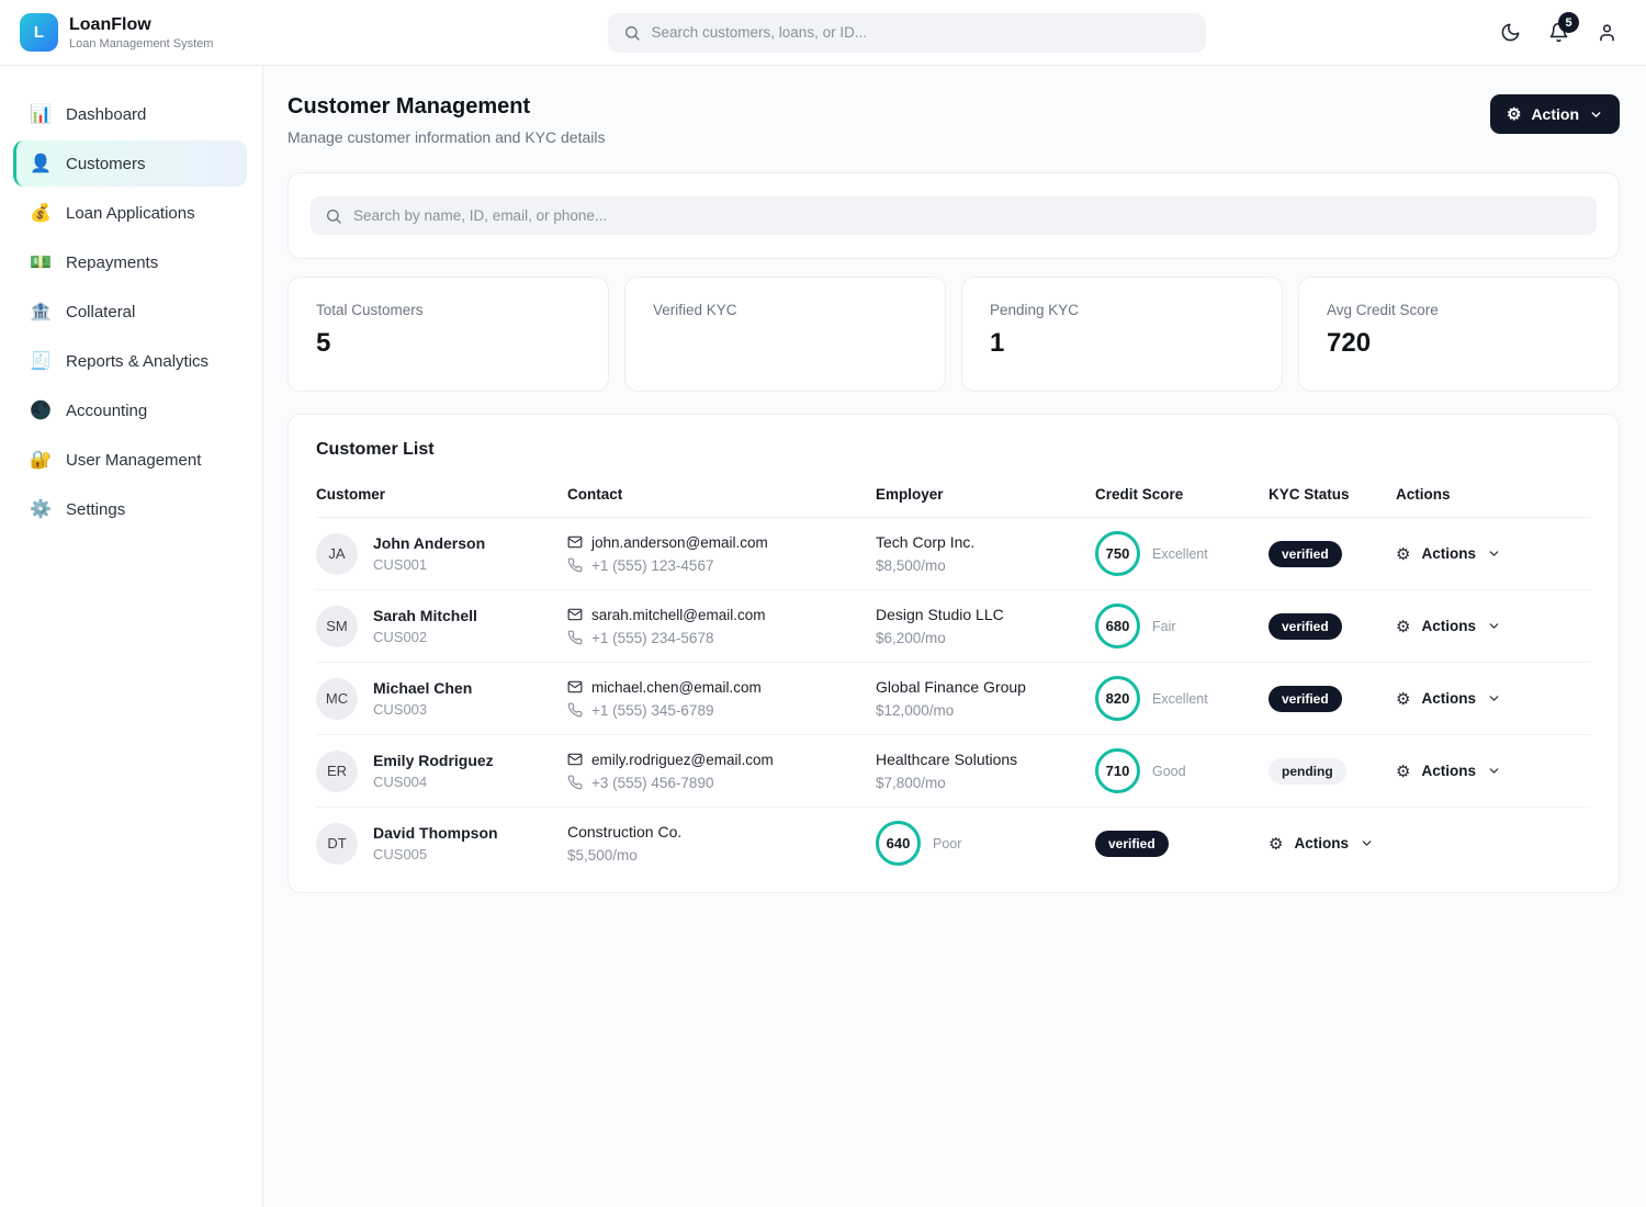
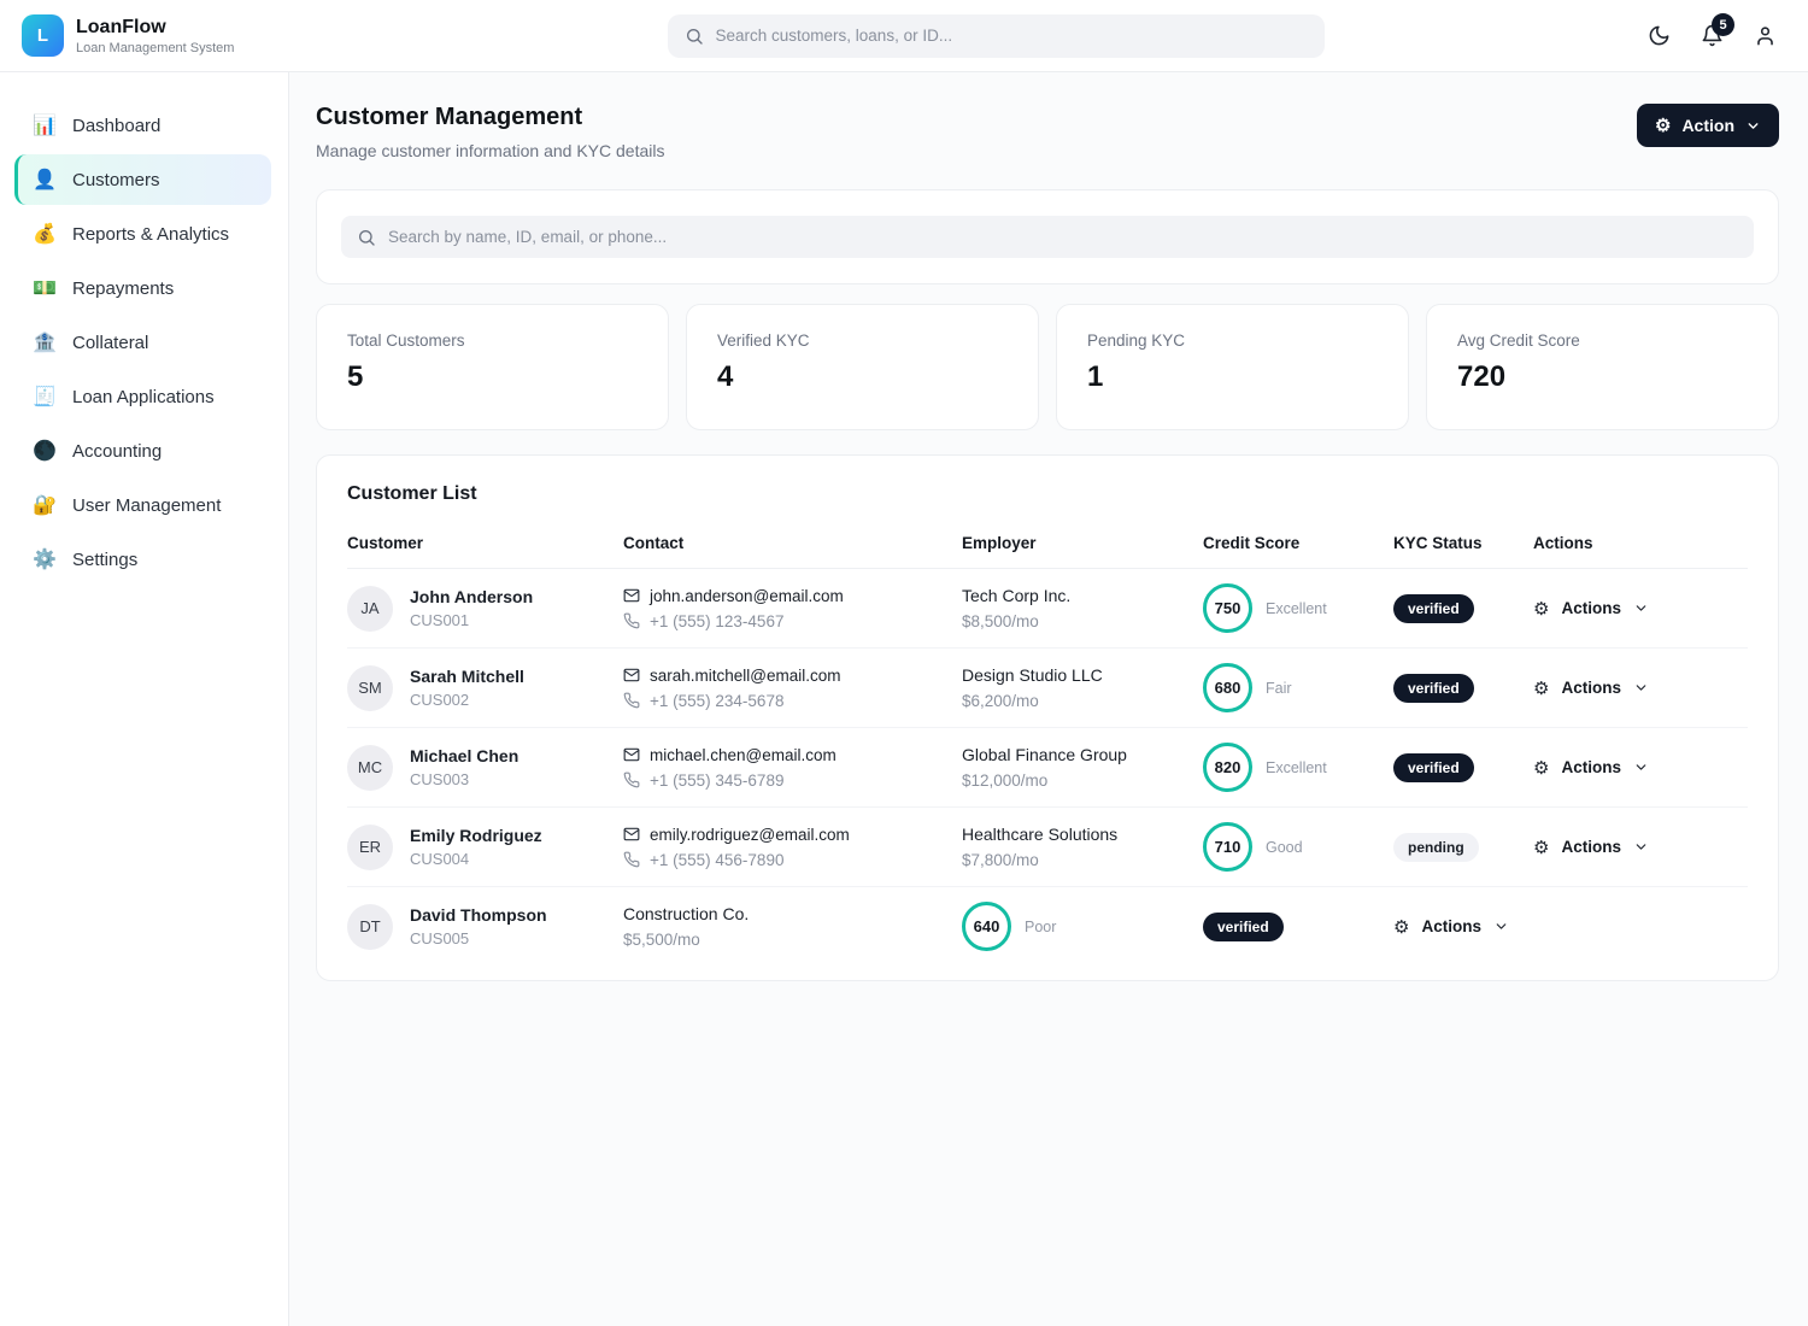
  L
  LoanFlow
  Loan Management System
  Search customers, loans, or ID...
  5
  📊
  Dashboard
  👤
  Customers
  💰
- Loan Applications
+ Reports & Analytics
  💵
  Repayments
  🏦
  Collateral
  🧾
- Reports & Analytics
+ Loan Applications
  🌑
  Accounting
  🔐
  User Management
  ⚙️
  Settings
  Customer Management
  Manage customer information and KYC details
  ⚙
  Action
  Search by name, ID, email, or phone...
  Total Customers
  5
  Verified KYC
+ 4
  Pending KYC
  1
  Avg Credit Score
  720
  Customer List
  Customer
  Contact
  Employer
  Credit Score
  KYC Status
  Actions
  JA
  John Anderson
  CUS001
  john.anderson@email.com
  +1 (555) 123-4567
  Tech Corp Inc.
  $8,500/mo
  750
  Excellent
  verified
  ⚙
  Actions
  SM
  Sarah Mitchell
  CUS002
  sarah.mitchell@email.com
  +1 (555) 234-5678
  Design Studio LLC
  $6,200/mo
  680
  Fair
  verified
  ⚙
  Actions
  MC
  Michael Chen
  CUS003
  michael.chen@email.com
  +1 (555) 345-6789
  Global Finance Group
  $12,000/mo
  820
  Excellent
  verified
  ⚙
  Actions
  ER
  Emily Rodriguez
  CUS004
  emily.rodriguez@email.com
- +3 (555) 456-7890
+ +1 (555) 456-7890
  Healthcare Solutions
  $7,800/mo
  710
  Good
  pending
  ⚙
  Actions
  DT
  David Thompson
  CUS005
  Construction Co.
  $5,500/mo
  640
  Poor
  verified
  ⚙
  Actions
